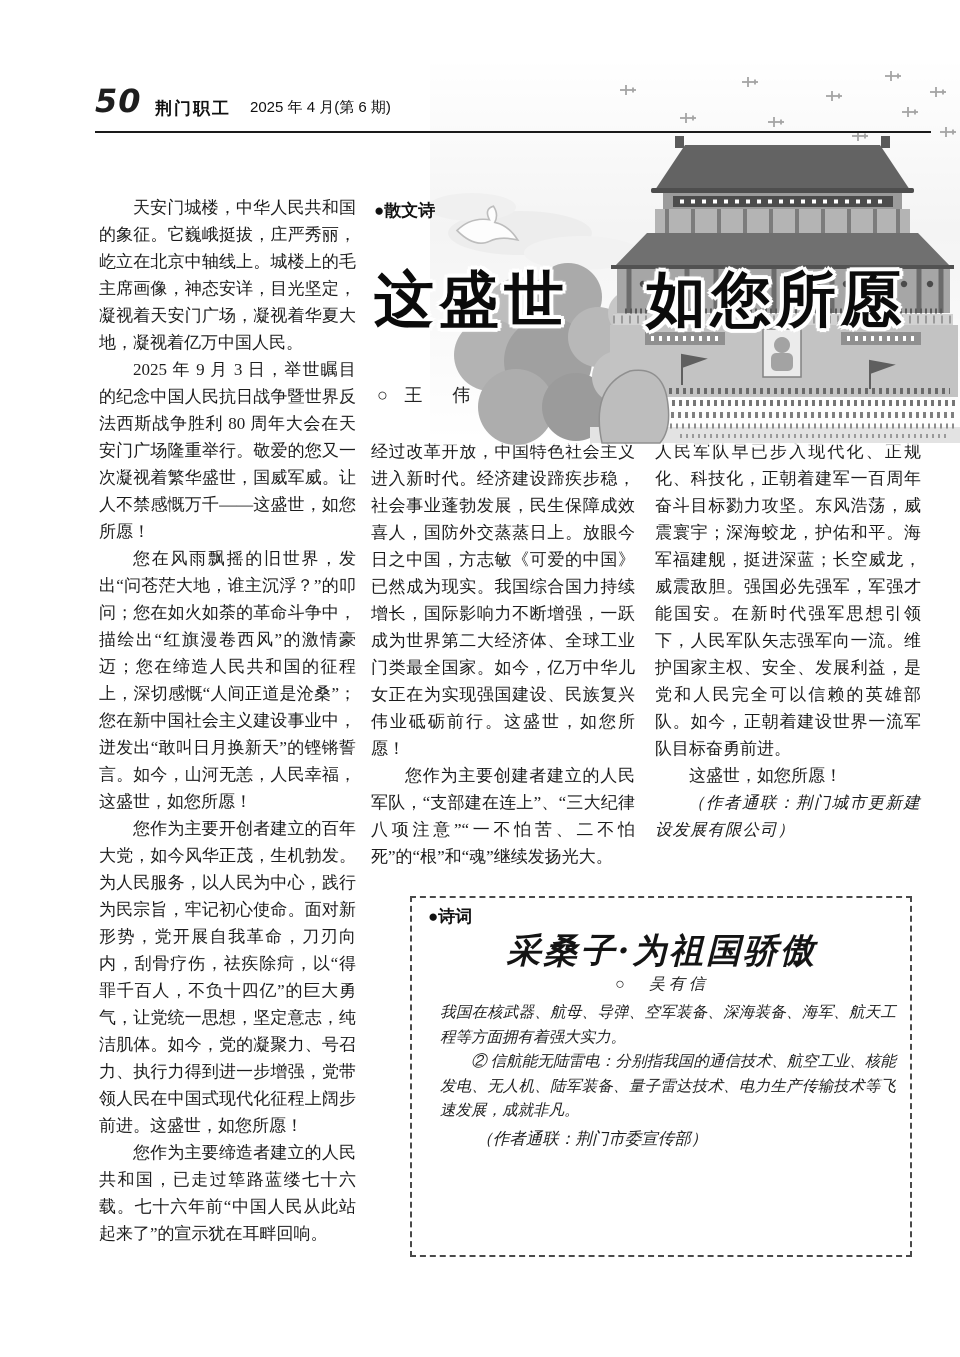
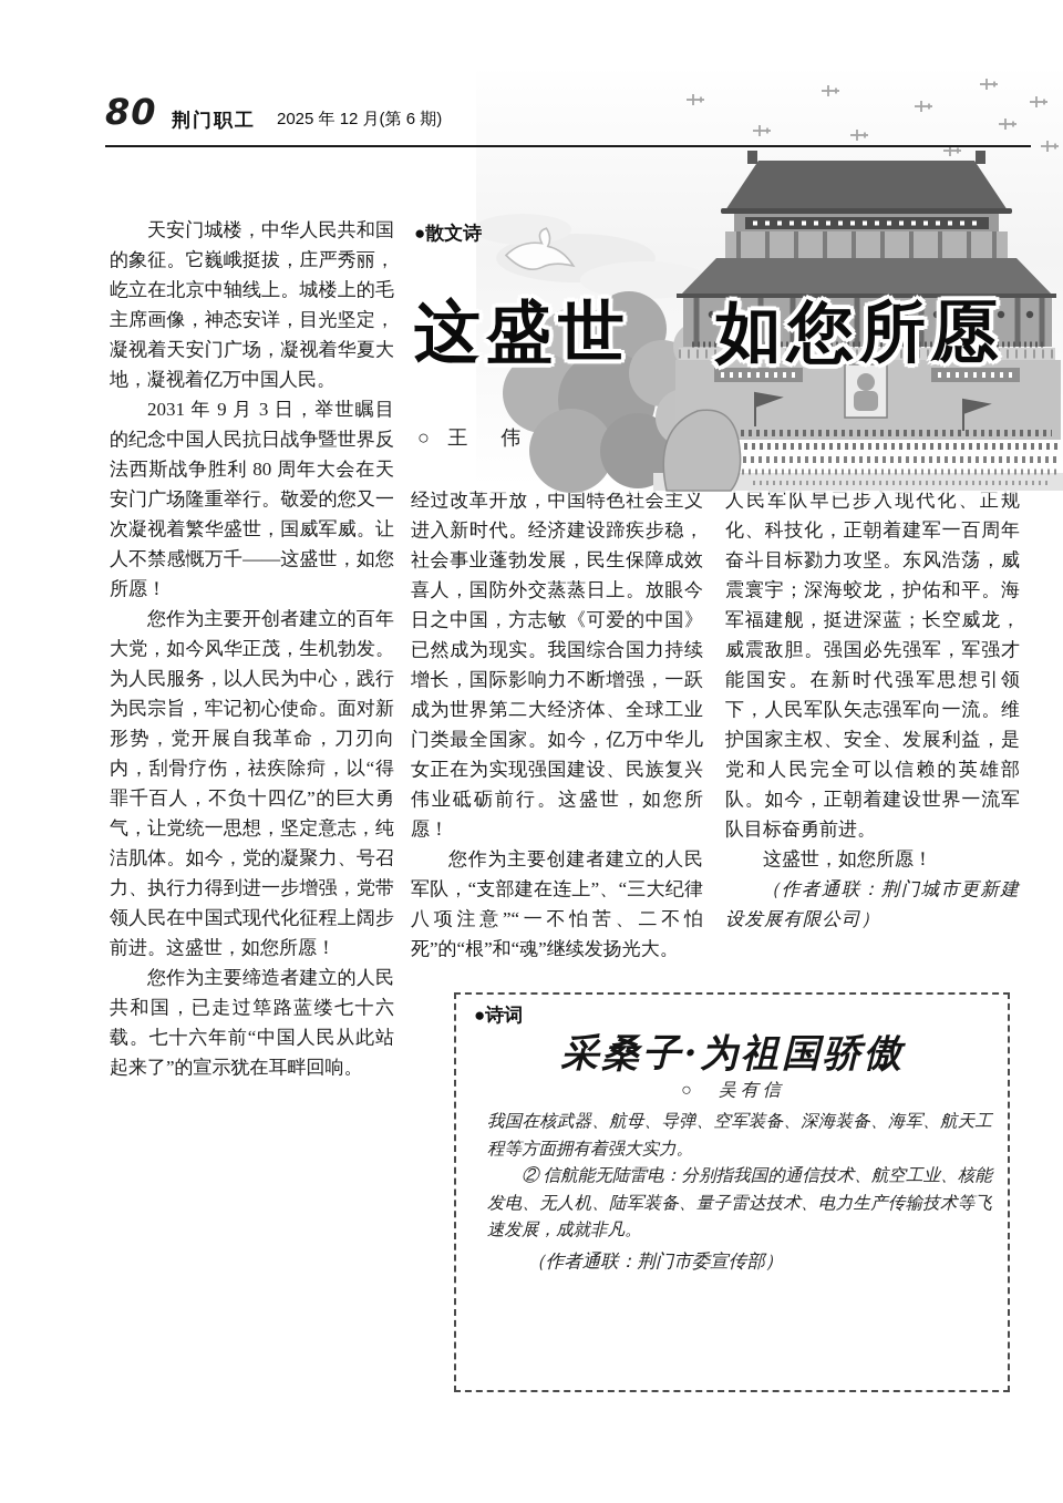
- 50
+ 80
  荆门职工
- 2025 年 4 月(第 6 期)
+ 2025 年 12 月(第 6 期)
  ●散文诗
  这盛世
  如您所愿
  ○ 王 伟
  天安门城楼，中华人民共和国的象征。它巍峨挺拔，庄严秀丽，屹立在北京中轴线上。城楼上的毛主席画像，神态安详，目光坚定，凝视着天安门广场，凝视着华夏大地，凝视着亿万中国人民。
- 2025 年 9 月 3 日，举世瞩目的纪念中国人民抗日战争暨世界反法西斯战争胜利 80 周年大会在天安门广场隆重举行。敬爱的您又一次凝视着繁华盛世，国威军威。让人不禁感慨万千——这盛世，如您所愿！
+ 2031 年 9 月 3 日，举世瞩目的纪念中国人民抗日战争暨世界反法西斯战争胜利 80 周年大会在天安门广场隆重举行。敬爱的您又一次凝视着繁华盛世，国威军威。让人不禁感慨万千——这盛世，如您所愿！
- 您在风雨飘摇的旧世界，发出“问苍茫大地，谁主沉浮？”的叩问；您在如火如荼的革命斗争中，描绘出“红旗漫卷西风”的激情豪迈；您在缔造人民共和国的征程上，深切感慨“人间正道是沧桑”；您在新中国社会主义建设事业中，迸发出“敢叫日月换新天”的铿锵誓言。如今，山河无恙，人民幸福，这盛世，如您所愿！
  您作为主要开创者建立的百年大党，如今风华正茂，生机勃发。为人民服务，以人民为中心，践行为民宗旨，牢记初心使命。面对新形势，党开展自我革命，刀刃向内，刮骨疗伤，祛疾除疴，以“得罪千百人，不负十四亿”的巨大勇气，让党统一思想，坚定意志，纯洁肌体。如今，党的凝聚力、号召力、执行力得到进一步增强，党带领人民在中国式现代化征程上阔步前进。这盛世，如您所愿！
  您作为主要缔造者建立的人民共和国，已走过筚路蓝缕七十六载。七十六年前“中国人民从此站起来了”的宣示犹在耳畔回响。
  经过改革开放，中国特色社会主义进入新时代。经济建设蹄疾步稳，社会事业蓬勃发展，民生保障成效喜人，国防外交蒸蒸日上。放眼今日之中国，方志敏《可爱的中国》已然成为现实。我国综合国力持续增长，国际影响力不断增强，一跃成为世界第二大经济体、全球工业门类最全国家。如今，亿万中华儿女正在为实现强国建设、民族复兴伟业砥砺前行。这盛世，如您所愿！
  您作为主要创建者建立的人民军队，“支部建在连上”、“三大纪律八项注意”“一不怕苦、二不怕死”的“根”和“魂”继续发扬光大。
  人民军队早已步入现代化、正规化、科技化，正朝着建军一百周年奋斗目标勠力攻坚。东风浩荡，威震寰宇；深海蛟龙，护佑和平。海军福建舰，挺进深蓝；长空威龙，威震敌胆。强国必先强军，军强才能国安。在新时代强军思想引领下，人民军队矢志强军向一流。维护国家主权、安全、发展利益，是党和人民完全可以信赖的英雄部队。如今，正朝着建设世界一流军队目标奋勇前进。
  这盛世，如您所愿！
  （作者通联：荆门城市更新建设发展有限公司）
  ●诗词
  采桑子·为祖国骄傲
  ○ 吴有信
  我国在核武器、航母、导弹、空军装备、深海装备、海军、航天工程等方面拥有着强大实力。
  ② 信航能无陆雷电：分别指我国的通信技术、航空工业、核能发电、无人机、陆军装备、量子雷达技术、电力生产传输技术等飞速发展，成就非凡。
  （作者通联：荆门市委宣传部）
